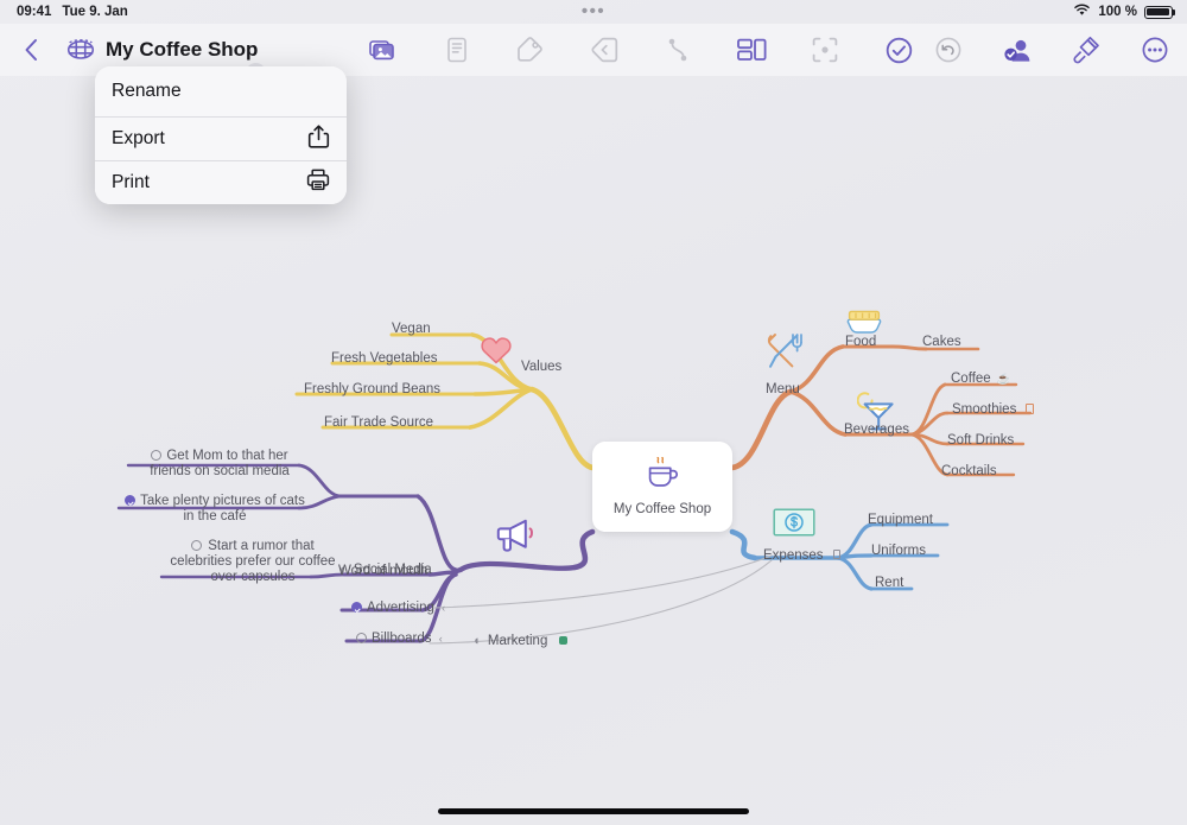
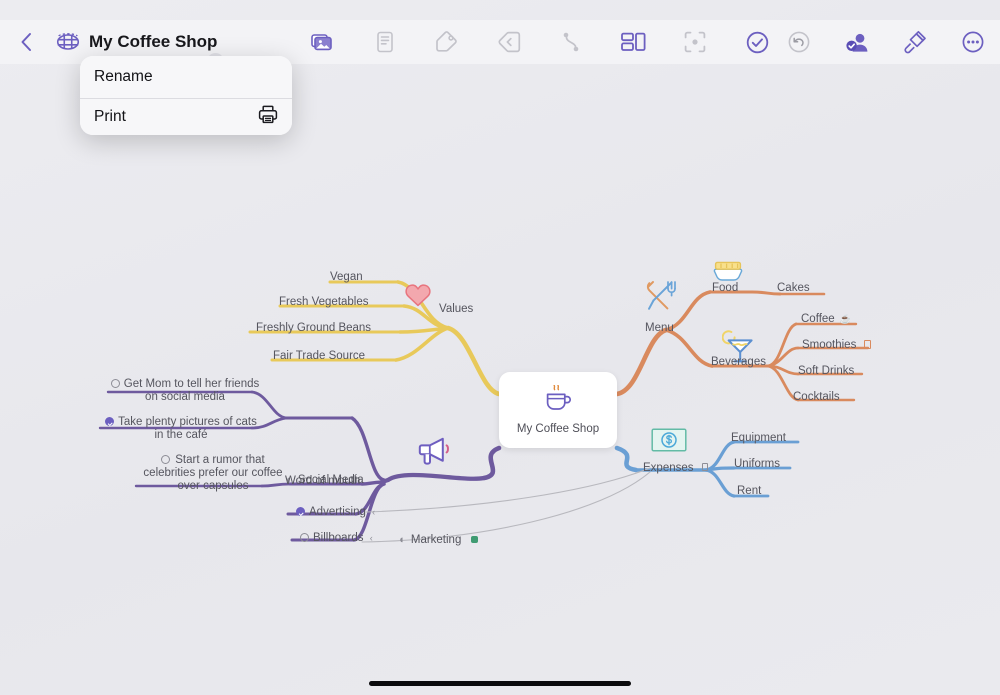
- 09:41
- Tue 9. Jan
- •••
- 100 %
  My Coffee Shop
  Rename
- Export
  Print
  My Coffee Shop
  Values
  Vegan
  Fresh Vegetables
  Freshly Ground Beans
  Fair Trade Source
  Menu
  Food
  Cakes
  Beverages
  Coffee ☕
  Smoothies
  Soft Drinks
  Cocktails
  Expenses
  Equipment
  Uniforms
  Rent
  ◖ Marketing
  ◖ Social Media
- Get Mom to that her friends on social media
+ Get Mom to tell her friends on social media
  Take plenty pictures of cats in the café
  Word of mouth
  Start a rumor that celebrities prefer our coffee over capsules
  Advertising ‹
  Billboards ‹
